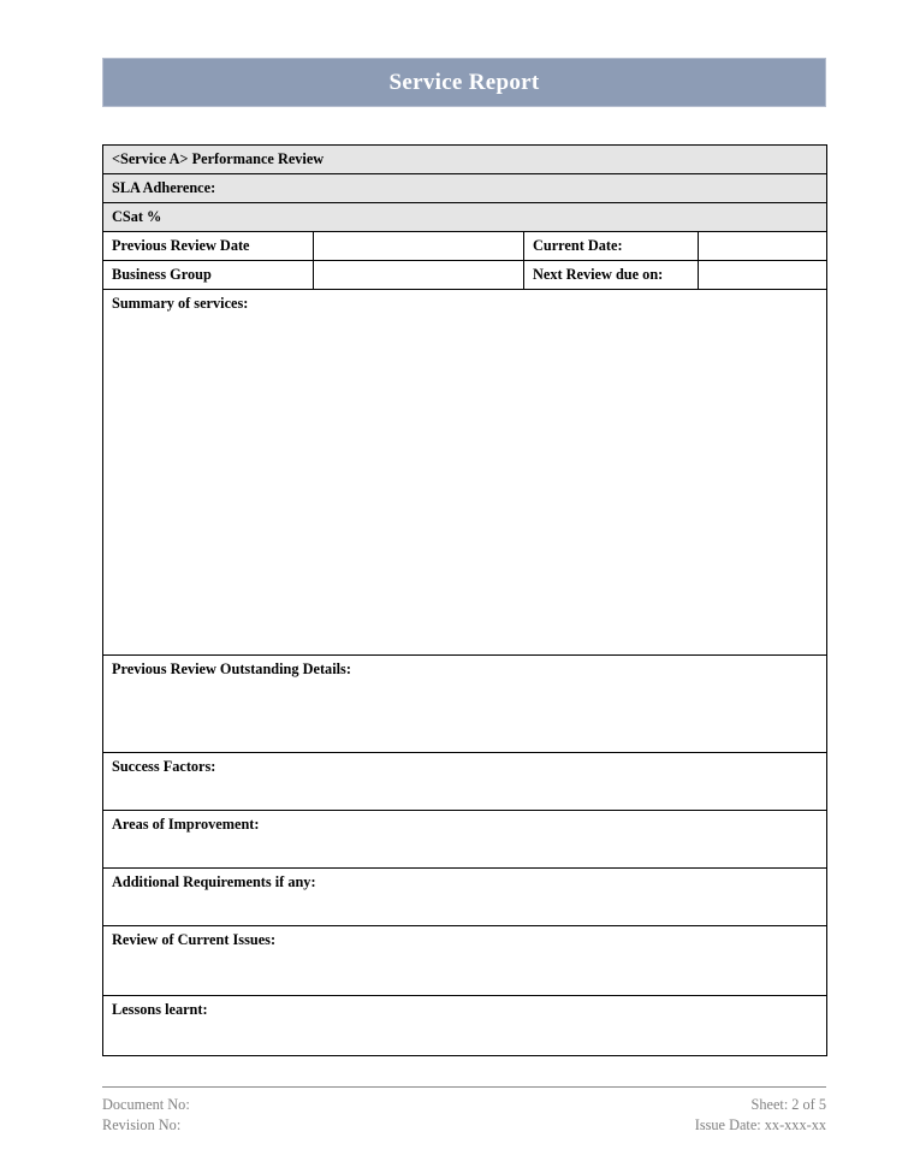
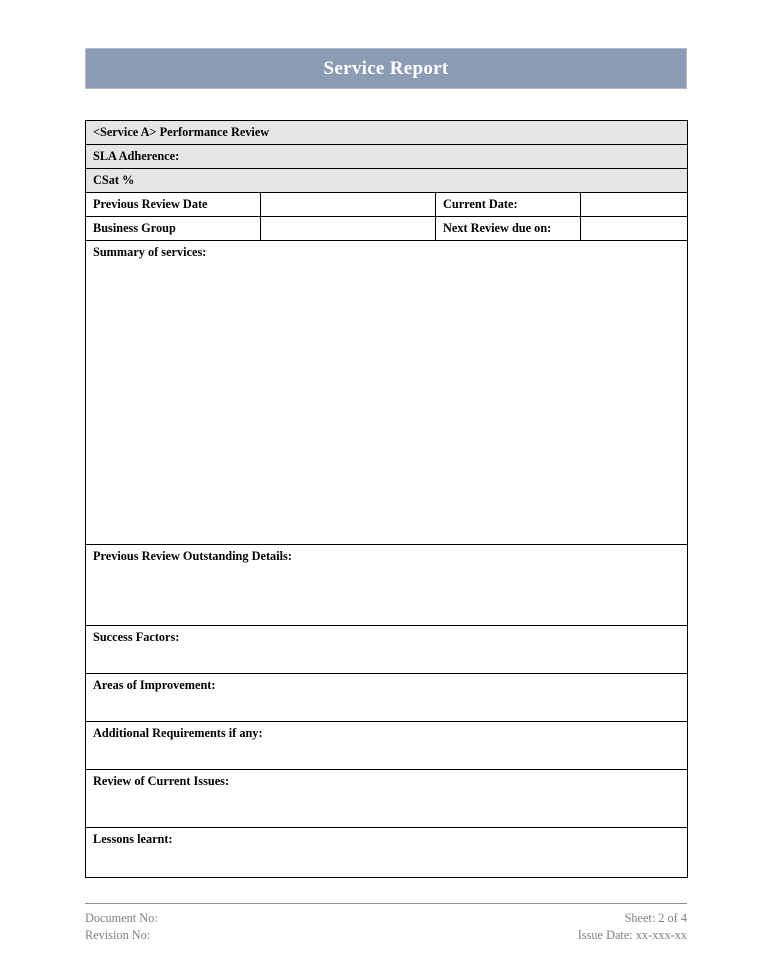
  Service Report
  <Service A> Performance Review
  SLA Adherence:
  CSat %
  Previous Review Date		Current Date:
  Business Group		Next Review due on:
  Summary of services:
  Previous Review Outstanding Details:
  Success Factors:
  Areas of Improvement:
  Additional Requirements if any:
  Review of Current Issues:
  Lessons learnt:
  Document No:
  Revision No:
- Sheet: 2 of 5
+ Sheet: 2 of 4
  Issue Date: xx-xxx-xx
